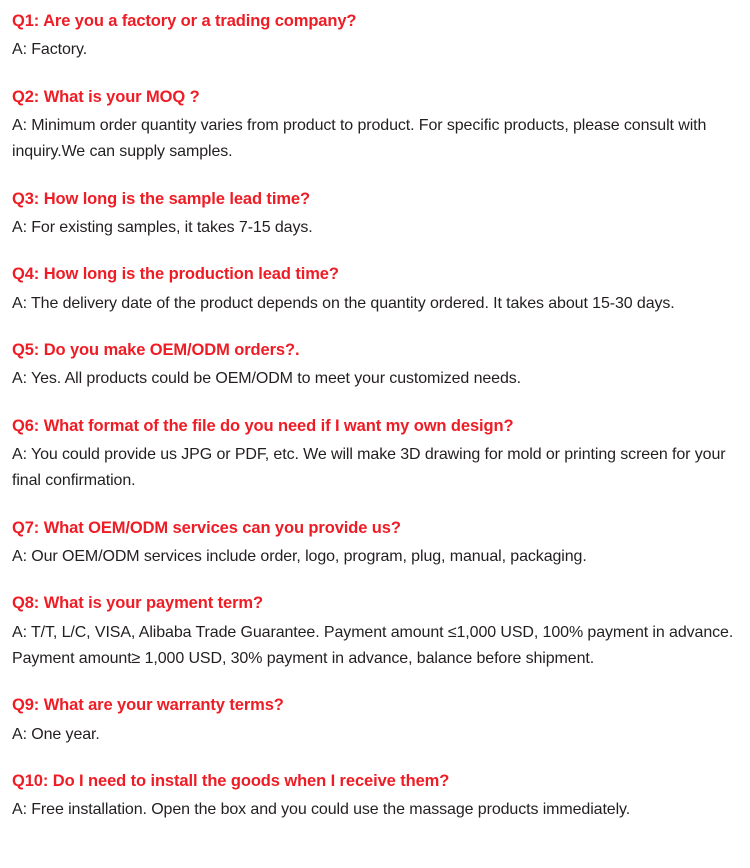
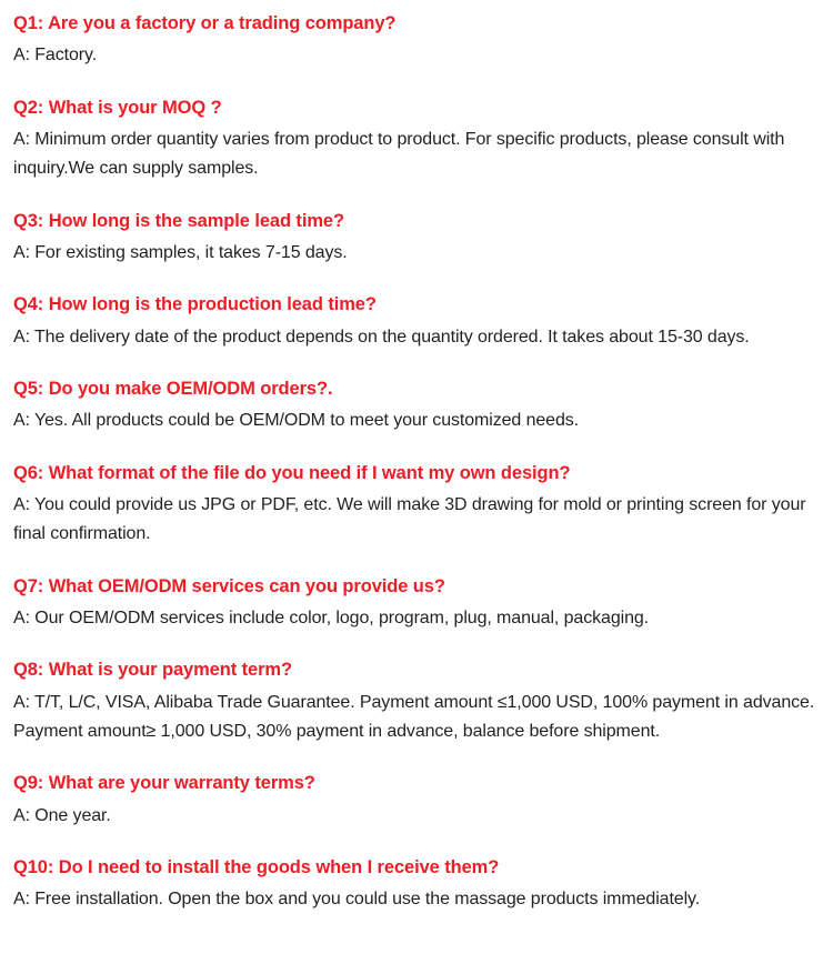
  Q1: Are you a factory or a trading company?
  A: Factory.
  Q2: What is your MOQ ?
  A: Minimum order quantity varies from product to product. For specific products, please consult with inquiry.We can supply samples.
  Q3: How long is the sample lead time?
  A: For existing samples, it takes 7-15 days.
  Q4: How long is the production lead time?
  A: The delivery date of the product depends on the quantity ordered. It takes about 15-30 days.
  Q5: Do you make OEM/ODM orders?.
  A: Yes. All products could be OEM/ODM to meet your customized needs.
  Q6: What format of the file do you need if I want my own design?
  A: You could provide us JPG or PDF, etc. We will make 3D drawing for mold or printing screen for your final confirmation.
  Q7: What OEM/ODM services can you provide us?
- A: Our OEM/ODM services include order, logo, program, plug, manual, packaging.
+ A: Our OEM/ODM services include color, logo, program, plug, manual, packaging.
  Q8: What is your payment term?
  A: T/T, L/C, VISA, Alibaba Trade Guarantee. Payment amount ≤1,000 USD, 100% payment in advance. Payment amount≥ 1,000 USD, 30% payment in advance, balance before shipment.
  Q9: What are your warranty terms?
  A: One year.
  Q10: Do I need to install the goods when I receive them?
  A: Free installation. Open the box and you could use the massage products immediately.
